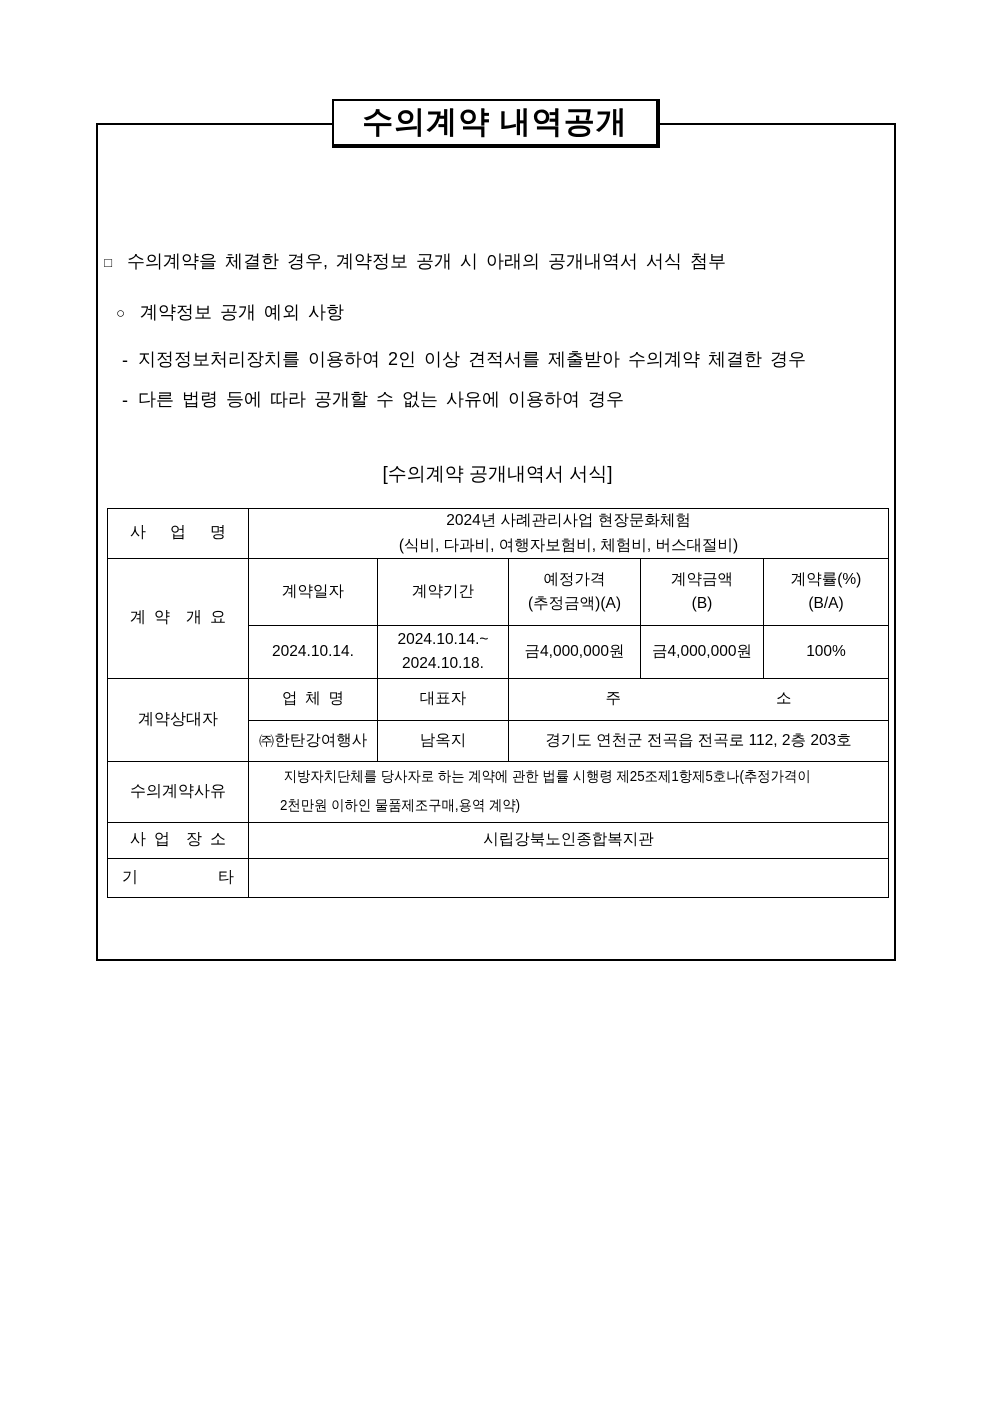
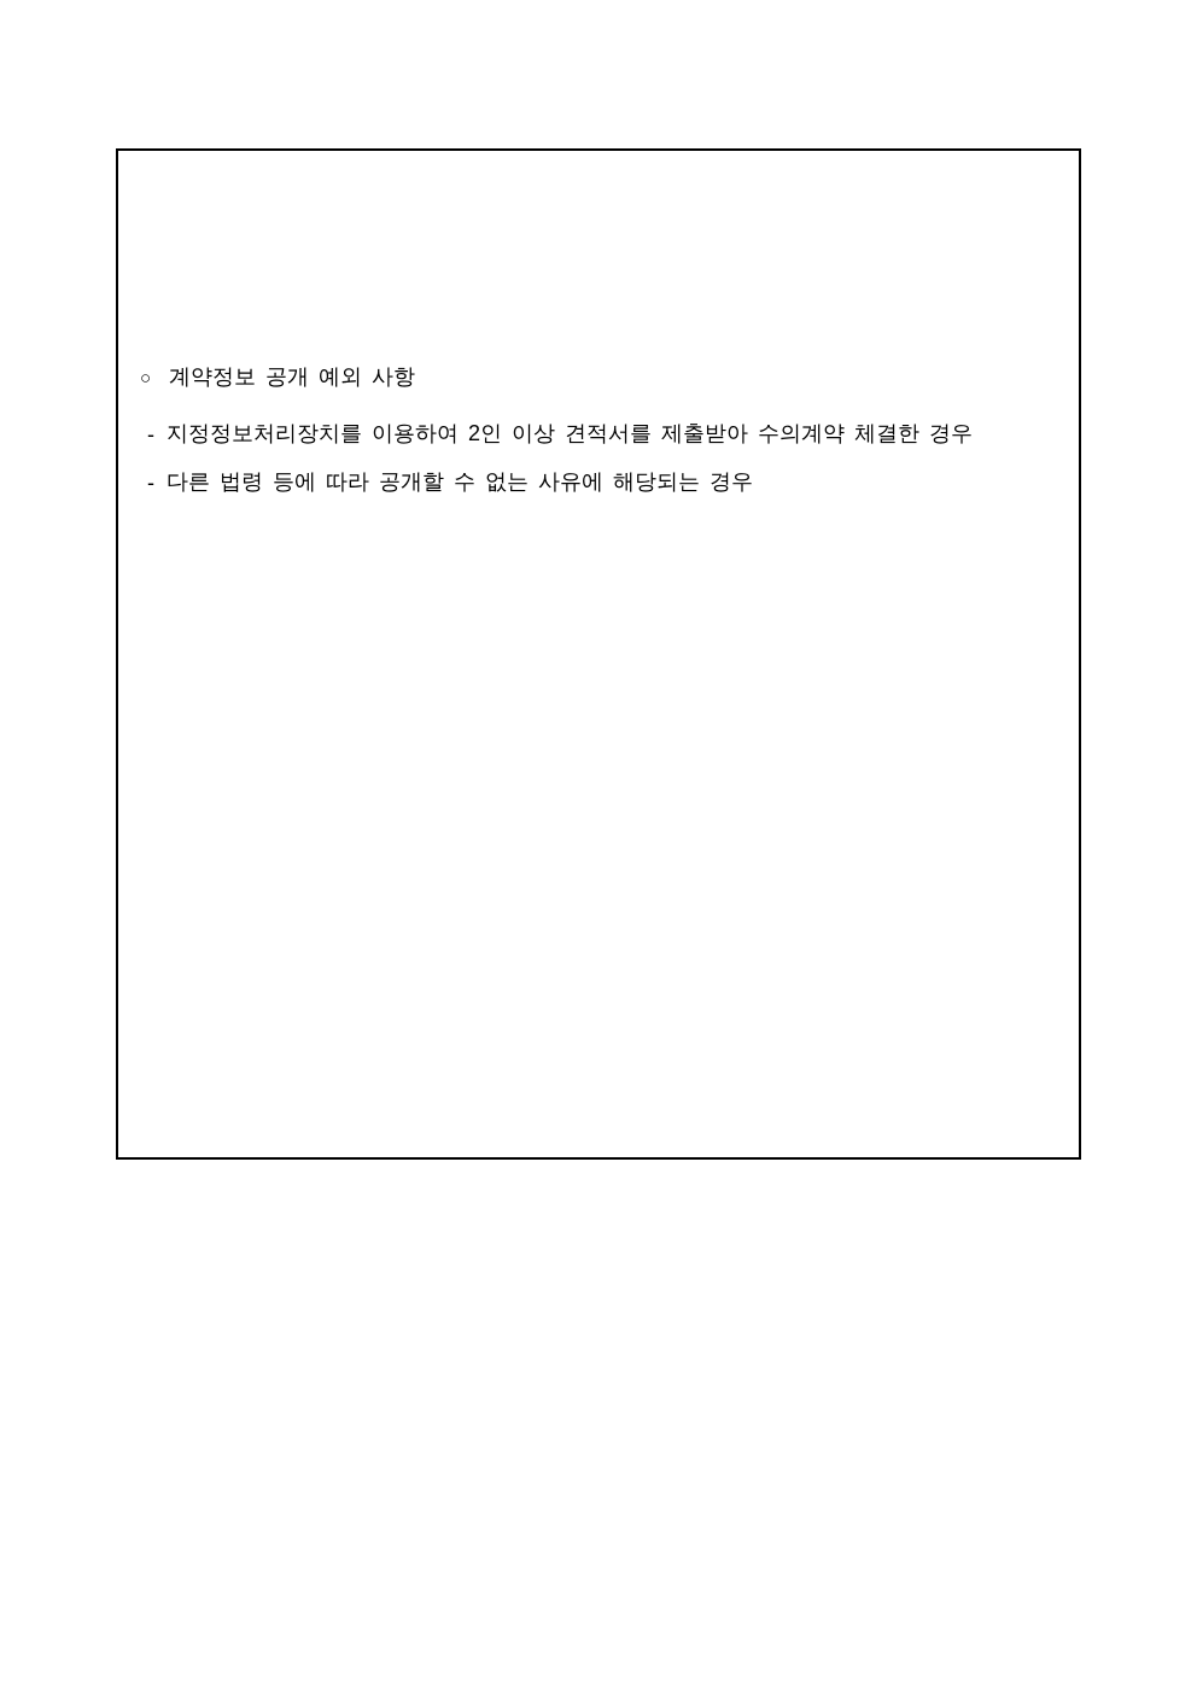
- 수의계약 내역공개
- □
- 수의계약을 체결한 경우, 계약정보 공개 시 아래의 공개내역서 서식 첨부
  ○
  계약정보 공개 예외 사항
  -
  지정정보처리장치를 이용하여 2인 이상 견적서를 제출받아 수의계약 체결한 경우
  -
- 다른 법령 등에 따라 공개할 수 없는 사유에 이용하여 경우
+ 다른 법령 등에 따라 공개할 수 없는 사유에 해당되는 경우
- [수의계약 공개내역서 서식]
- 사 업 명	2024년 사례관리사업 현장문화체험 (식비, 다과비, 여행자보험비, 체험비, 버스대절비)
- 계 약 개 요	계약일자	계약기간	예정가격 (추정금액)(A)	계약금액 (B)	계약률(%) (B/A)
- 2024.10.14.	2024.10.14.~ 2024.10.18.	금4,000,000원	금4,000,000원	100%
- 계약상대자	업 체 명	대표자	주 소
- ㈜한탄강여행사	남옥지	경기도 연천군 전곡읍 전곡로 112, 2층 203호
- 수의계약사유	지방자치단체를 당사자로 하는 계약에 관한 법률 시행령 제25조제1항제5호나(추정가격이 2천만원 이하인 물품제조구매,용역 계약)
- 사 업 장 소	시립강북노인종합복지관
- 기 타
